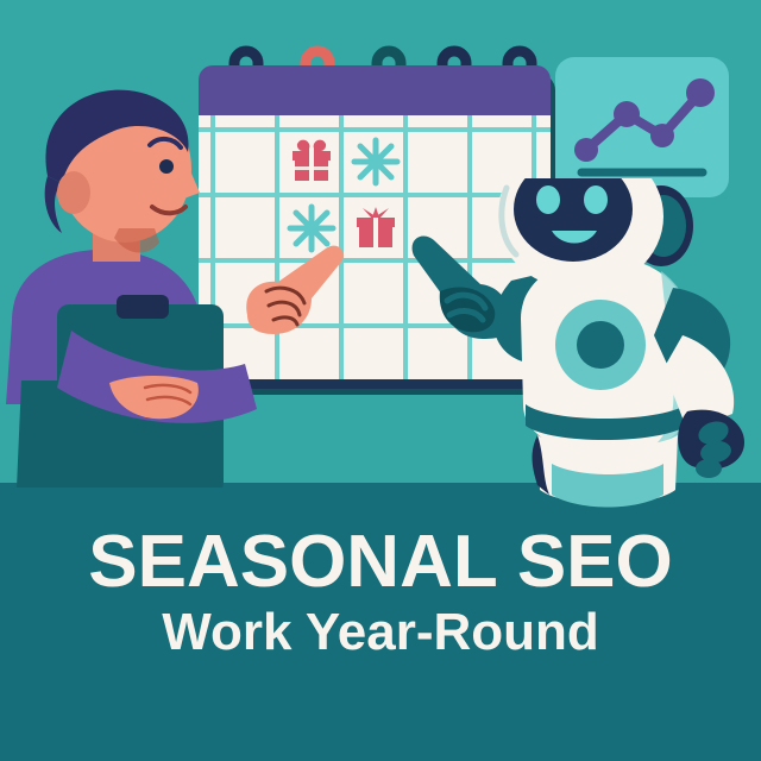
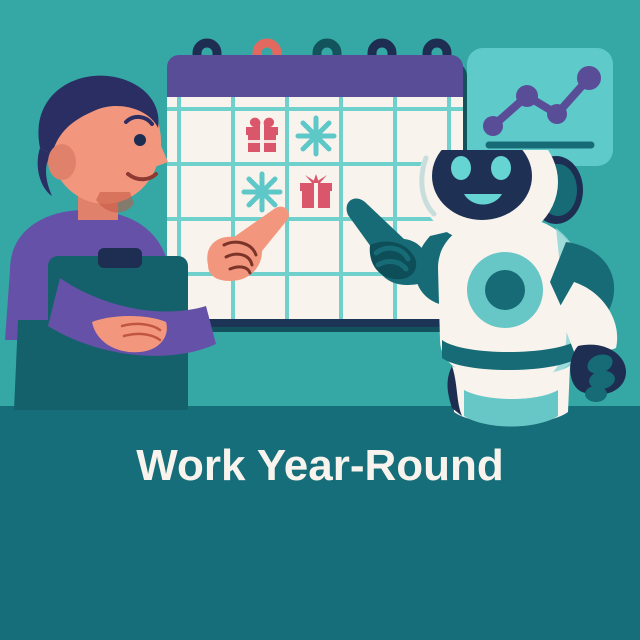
- SEASONAL SEO
  Work Year-Round
